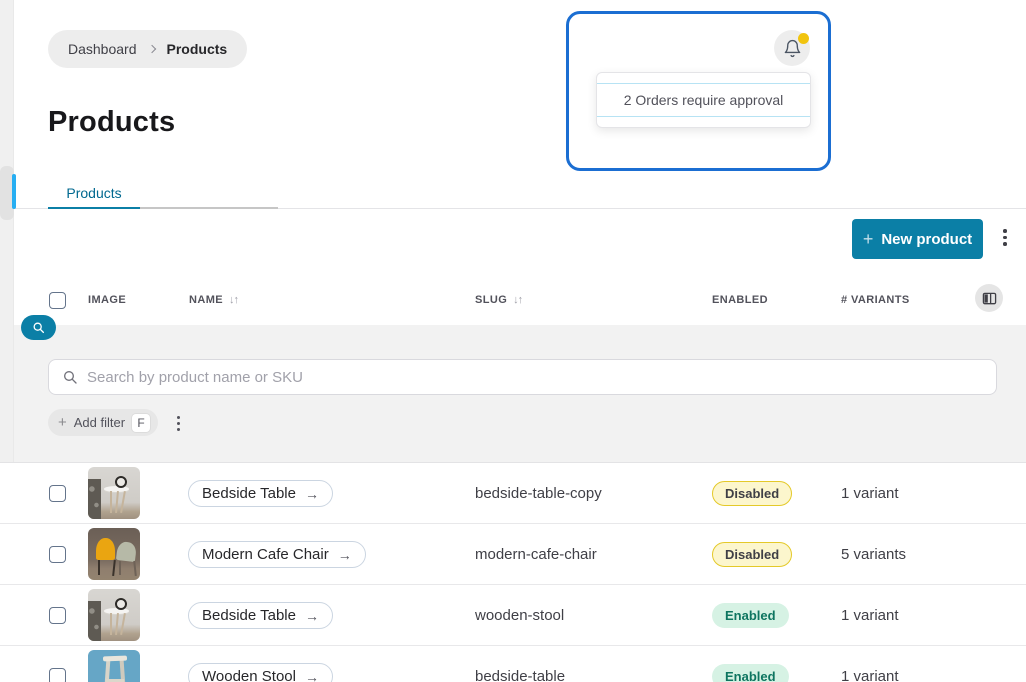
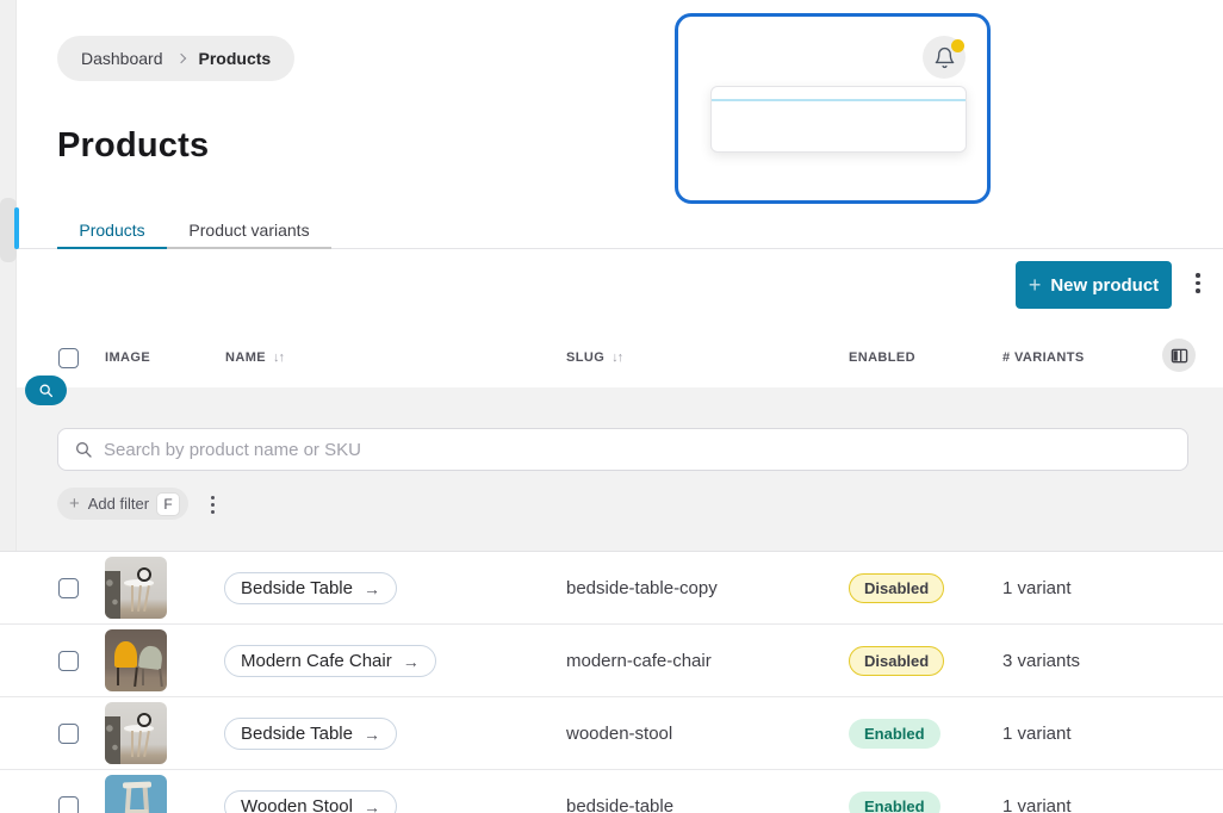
  Dashboard
  Products
- 2 Orders require approval
  Products
  Products
+ Product variants
  +
  New product
  IMAGE
  NAME
  ↓↑
  SLUG
  ↓↑
  ENABLED
  # VARIANTS
  Search by product name or SKU
  +
  Add filter
  F
  Bedside Table
  →
  bedside-table-copy
  Disabled
  1 variant
  Modern Cafe Chair
  →
  modern-cafe-chair
  Disabled
- 5 variants
+ 3 variants
  Bedside Table
  →
  wooden-stool
  Enabled
  1 variant
  Wooden Stool
  →
  bedside-table
  Enabled
  1 variant
